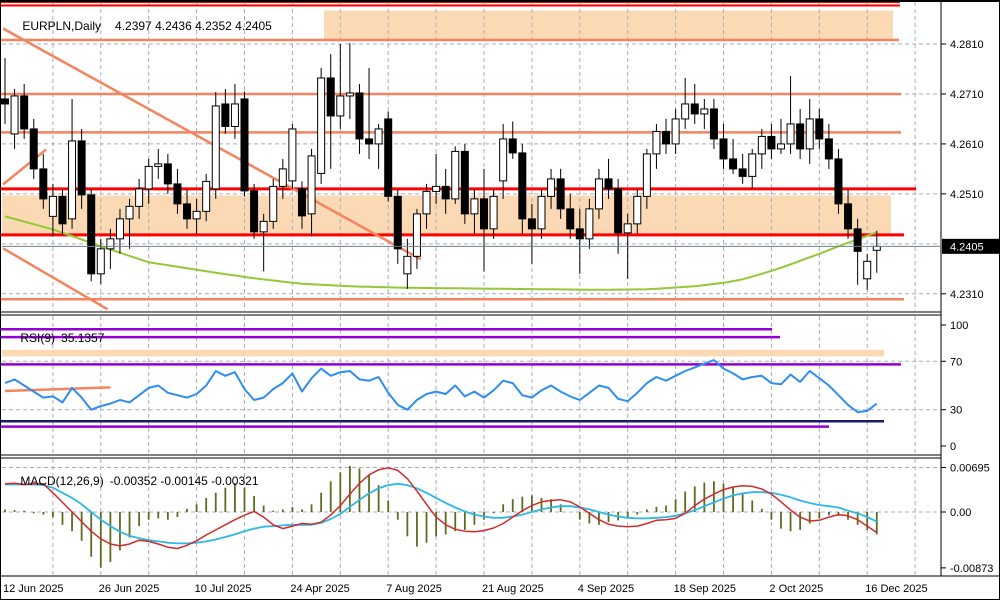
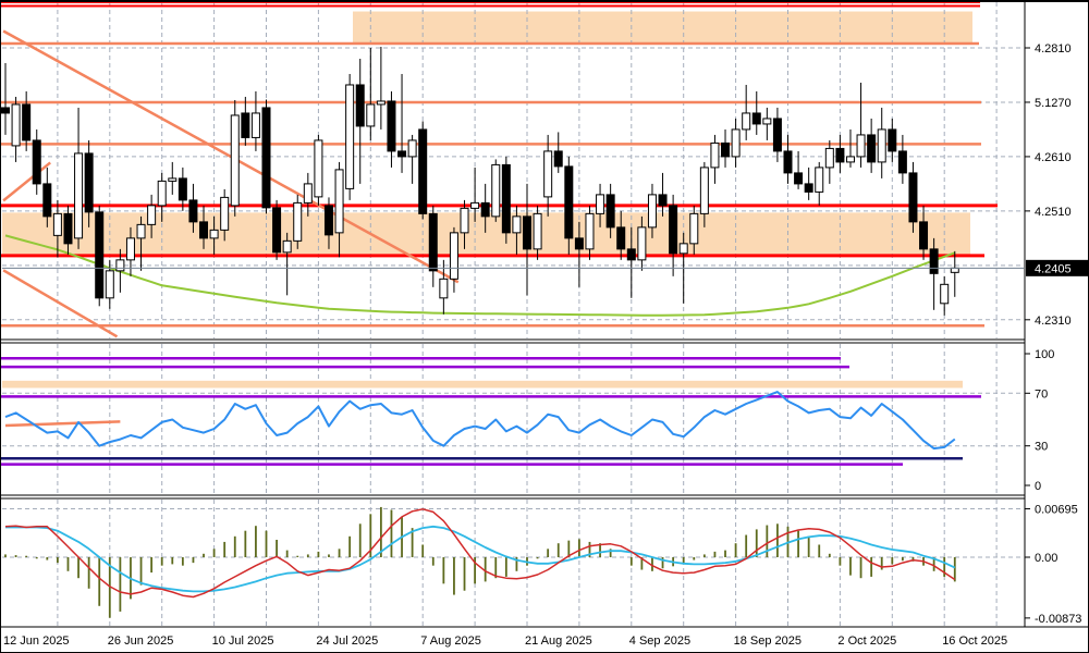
  4.2810
- 4.2710
+ 5.1270
  4.2610
  4.2510
  4.2310
  4.2405
  100
  70
  30
  0
  0.00695
  0.00
  -0.00873
  12 Jun 2025
  26 Jun 2025
  10 Jul 2025
- 24 Apr 2025
+ 24 Jul 2025
  7 Aug 2025
  21 Aug 2025
  4 Sep 2025
  18 Sep 2025
  2 Oct 2025
- 16 Dec 2025
+ 16 Oct 2025
- EURPLN,Daily 4.2397 4.2436 4.2352 4.2405
- RSI(9) 35.1357
- MACD(12,26,9) -0.00352 -0.00145 -0.00321
